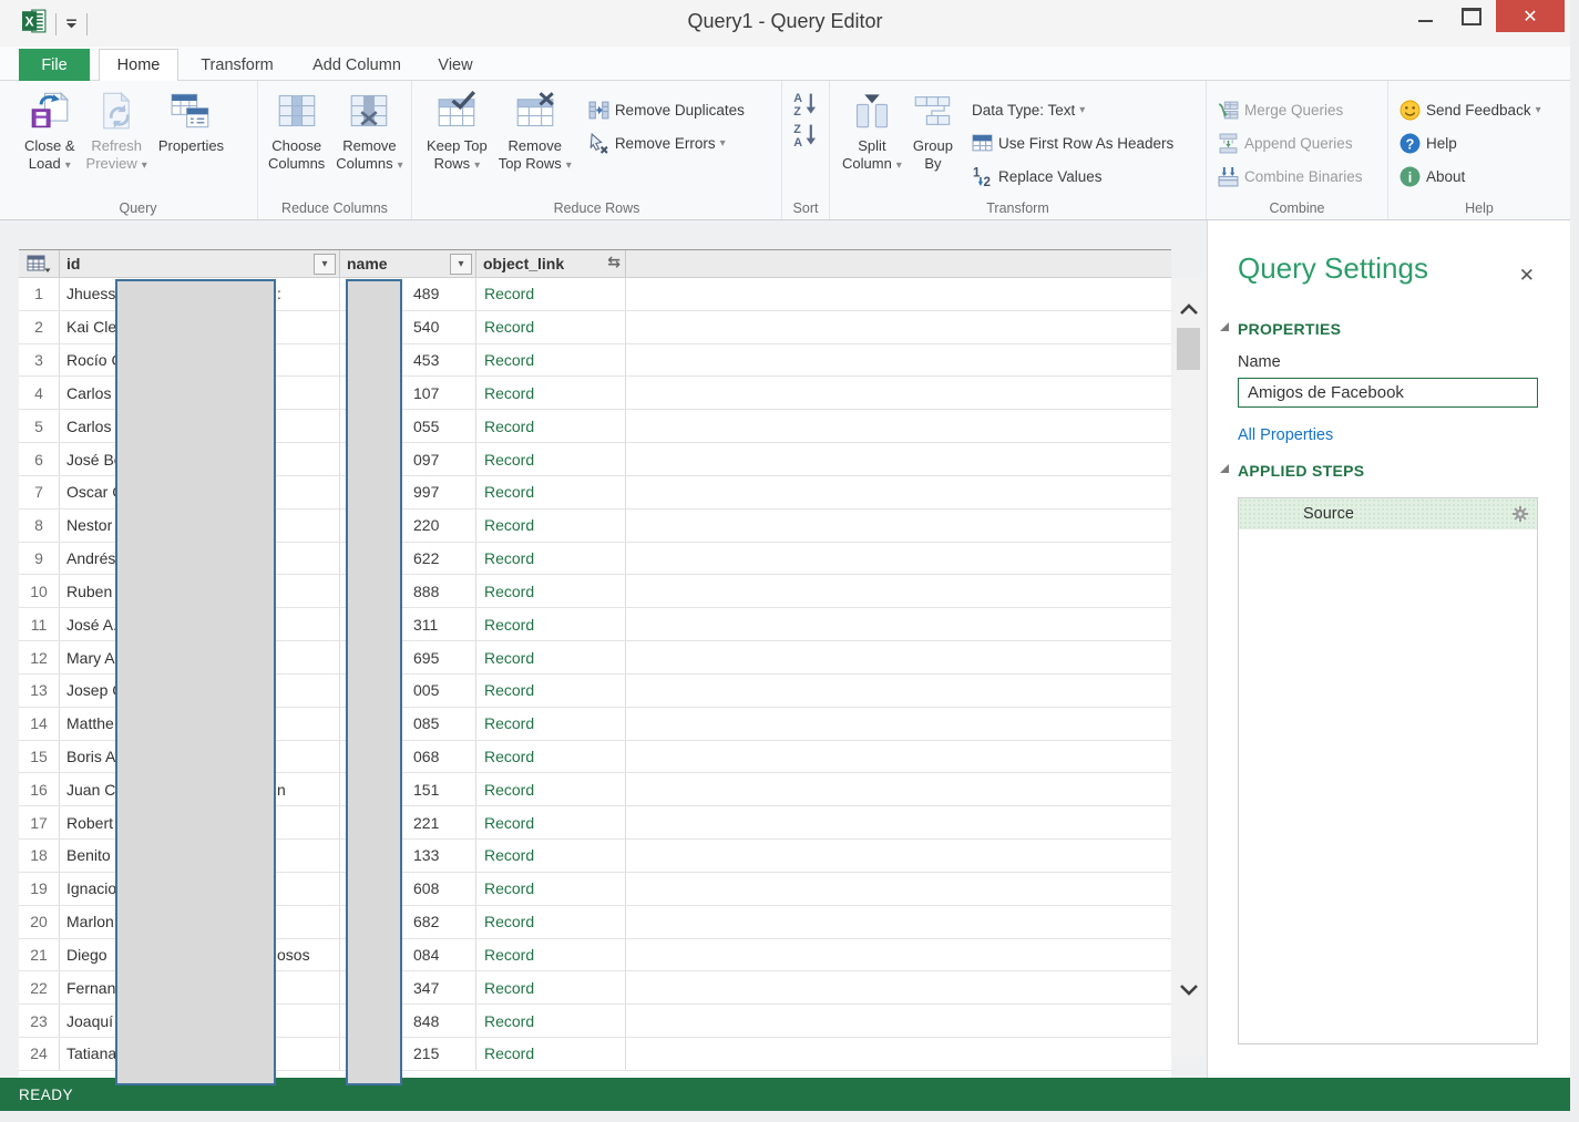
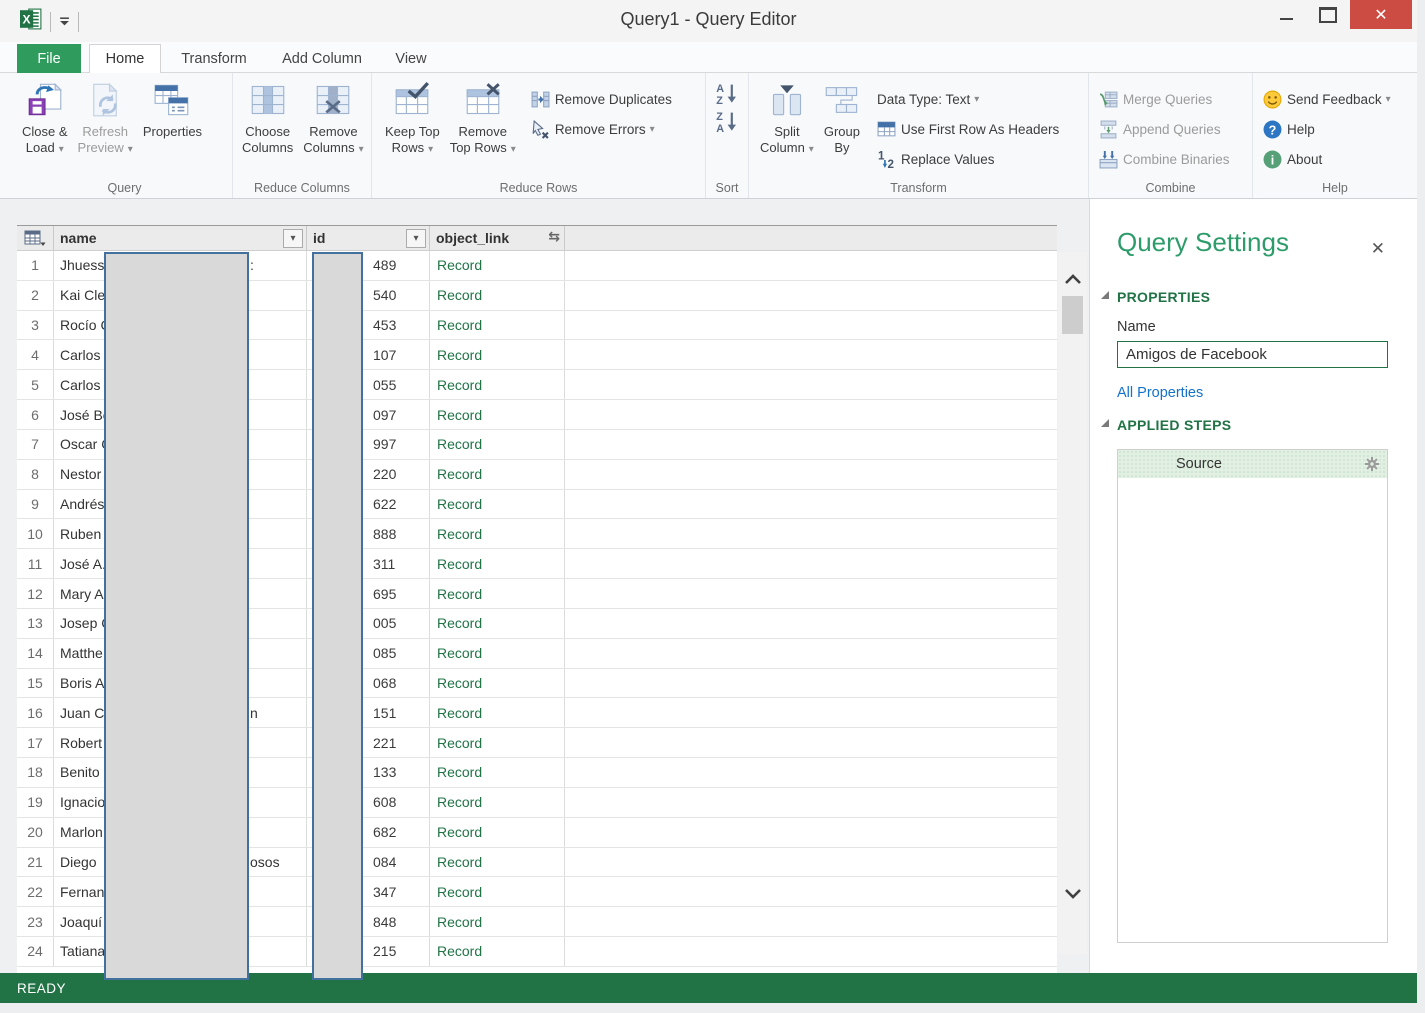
  X
  Query1 - Query Editor
  File
  Home
  Transform
  Add Column
  View
  Close &
  Load
  Refresh
  Preview
  Properties
  Query
  Choose
  Columns
  Remove
  Columns
  Reduce Columns
  Keep Top
  Rows
  Remove
  Top Rows
  Remove Duplicates
  Remove Errors
  Reduce Rows
  A
  Z
  Z
  A
  Sort
  Split
  Column
  Group
  By
  Data Type: Text
  Use First Row As Headers
  1
  2
  Replace Values
  Transform
  Merge Queries
  Append Queries
  Combine Binaries
  Combine
  Send Feedback
  ?
  Help
  i
  About
  Help
- id
+ name
  ▾
- name
+ id
  ▾
  object_link
  ⇆
  1
  Jhuess
  :
  489
  Record
  2
  Kai Cle
  540
  Record
  3
  Rocío
  453
  Record
  4
  Carlos
  107
  Record
  5
  Carlos
  055
  Record
  6
  José B
  097
  Record
  7
  Oscar
  997
  Record
  8
  Nestor
  220
  Record
  9
  Andrés
  622
  Record
  10
  Ruben
  888
  Record
  11
  José A
  311
  Record
  12
  Mary A
  695
  Record
  13
  Josep
  005
  Record
  14
  Matthe
  085
  Record
  15
  Boris A
  068
  Record
  16
  Juan C
  n
  151
  Record
  17
  Robert
  221
  Record
  18
  Benito
  133
  Record
  19
  Ignacio
  608
  Record
  20
  Marlon
  682
  Record
  21
  Diego
  osos
  084
  Record
  22
  Fernan
  347
  Record
  23
  Joaquí
  848
  Record
  24
  Tatiana
  215
  Record
  Query Settings
  ✕
  PROPERTIES
  Name
  Amigos de Facebook
  All Properties
  APPLIED STEPS
  Source
  READY
